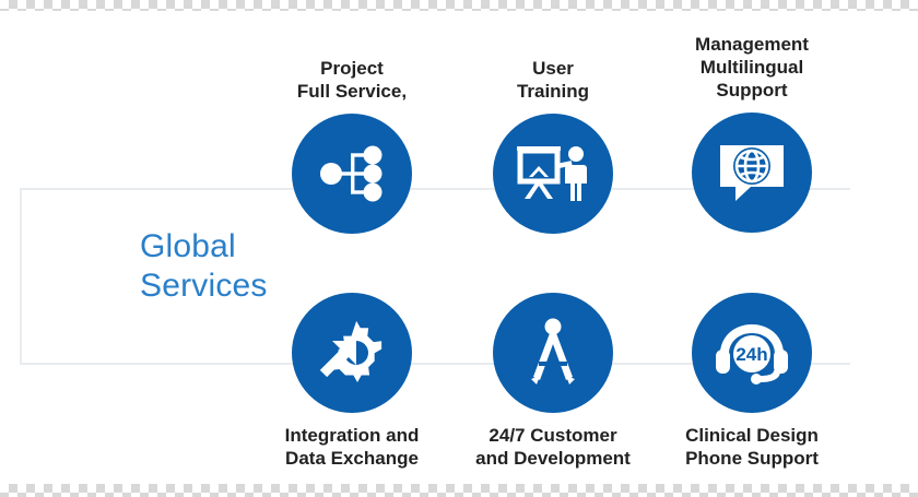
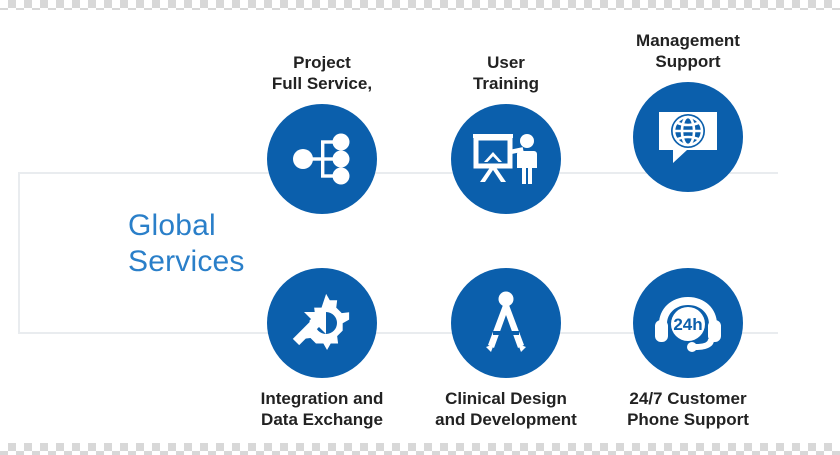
  Global
  Services
  Project
  Full Service,
  User
  Training
  Management
- Multilingual
  Support
  Integration and
  Data Exchange
- 24/7 Customer
+ Clinical Design
  and Development
  24h
- Clinical Design
+ 24/7 Customer
  Phone Support
